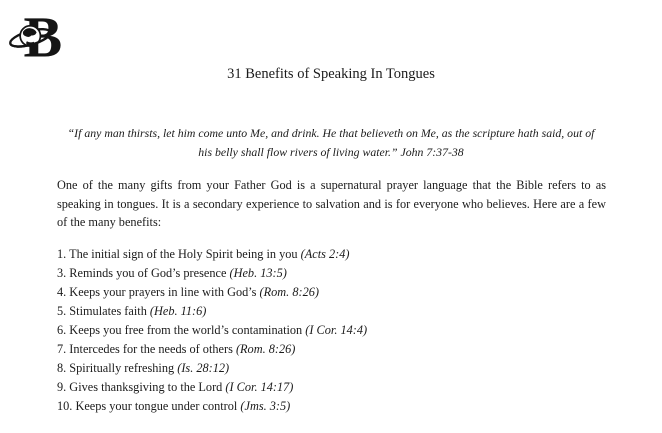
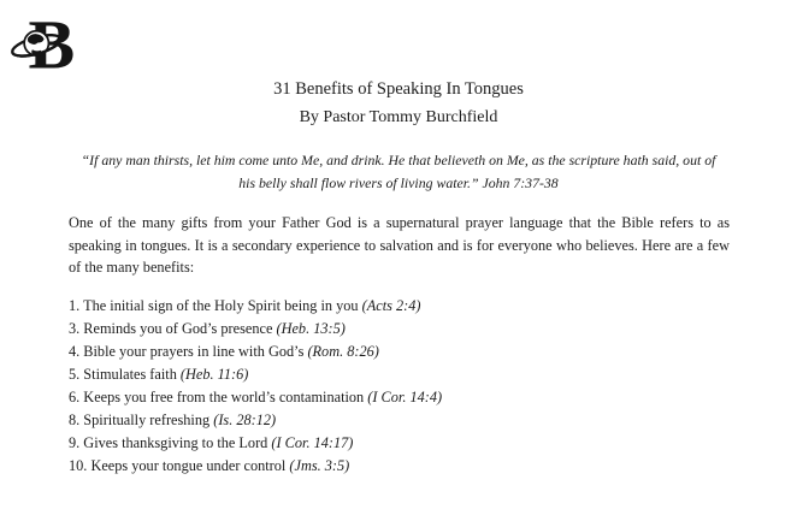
  B
  31 Benefits of Speaking In Tongues
+ By Pastor Tommy Burchfield
  “If any man thirsts, let him come unto Me, and drink. He that believeth on Me, as the scripture hath said, out of
  his belly shall flow rivers of living water.” John 7:37-38
  One of the many gifts from your Father God is a supernatural prayer language that the Bible refers to as speaking in tongues. It is a secondary experience to salvation and is for everyone who believes. Here are a few of the many benefits:
  1. The initial sign of the Holy Spirit being in you (Acts 2:4)
  3. Reminds you of God’s presence (Heb. 13:5)
- 4. Keeps your prayers in line with God’s (Rom. 8:26)
+ 4. Bible your prayers in line with God’s (Rom. 8:26)
  5. Stimulates faith (Heb. 11:6)
  6. Keeps you free from the world’s contamination (I Cor. 14:4)
- 7. Intercedes for the needs of others (Rom. 8:26)
  8. Spiritually refreshing (Is. 28:12)
  9. Gives thanksgiving to the Lord (I Cor. 14:17)
  10. Keeps your tongue under control (Jms. 3:5)
